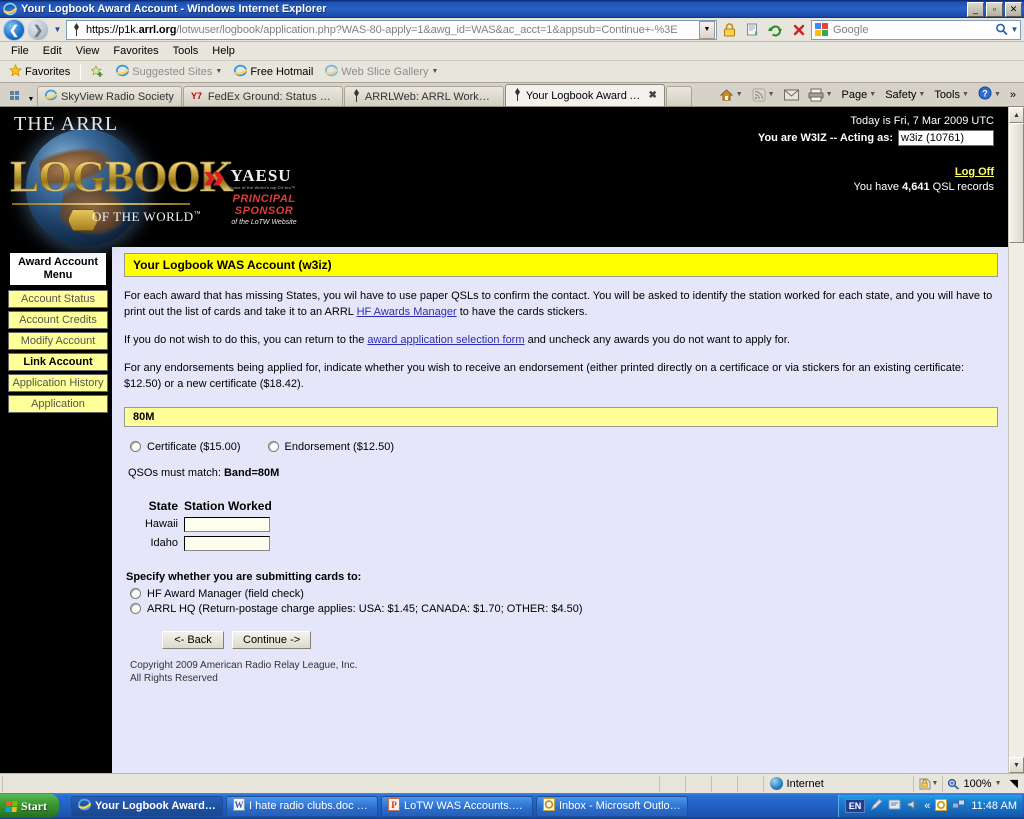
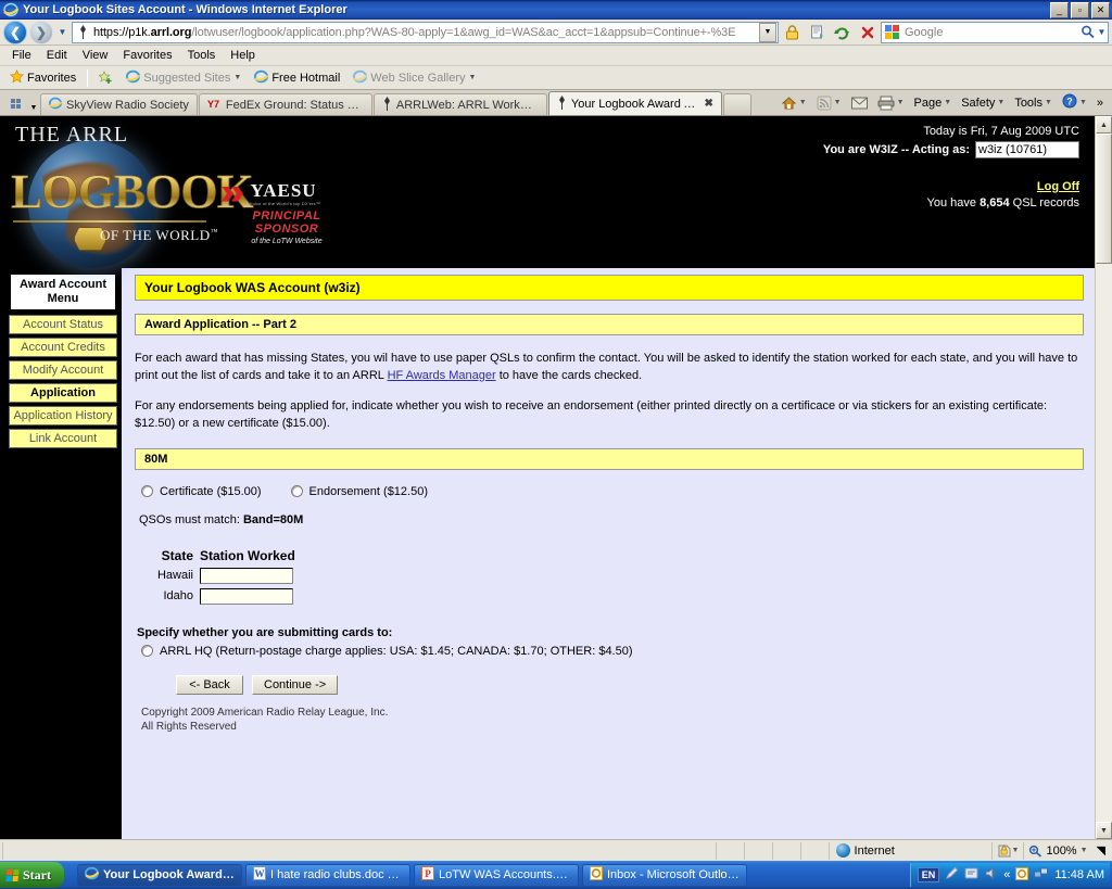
- Your Logbook Award Account - Windows Internet Explorer
+ Your Logbook Sites Account - Windows Internet Explorer
  _
  ▫
  ✕
  ❮
  ❯
  ▼
  https://p1k.arrl.org/lotwuser/logbook/application.php?WAS-80-apply=1&awg_id=WAS&ac_acct=1&appsub=Continue+-%3E
  Google
  ▼
  File
  Edit
  View
  Favorites
  Tools
  Help
  Favorites
  Suggested Sites
  Free Hotmail
  Web Slice Gallery
  SkyView Radio Society
  Y
  7
  FedEx Ground: Status of
  ARRLWeb: ARRL Worked
  Your Logbook Award Ac
  ✖
  Page
  Safety
  Tools
  ?
  »
  THE ARRL
  LOGBOOK
  OF THE WORLD™
  YAESU
  PRINCIPAL
  SPONSOR
- Today is Fri, 7 Mar 2009 UTC
+ Today is Fri, 7 Aug 2009 UTC
  You are W3IZ -- Acting as:
  w3iz (10761)
  Log Off
- You have 4,641 QSL records
+ You have 8,654 QSL records
  Award Account
  Menu
  Account Status
  Account Credits
  Modify Account
- Link Account
+ Application
  Application History
- Application
+ Link Account
  Your Logbook WAS Account (w3iz)
+ Award Application -- Part 2
- For each award that has missing States, you wil have to use paper QSLs to confirm the contact. You will be asked to identify the station worked for each state, and you will have to print out the list of cards and take it to an ARRL HF Awards Manager to have the cards stickers.
+ For each award that has missing States, you wil have to use paper QSLs to confirm the contact. You will be asked to identify the station worked for each state, and you will have to print out the list of cards and take it to an ARRL HF Awards Manager to have the cards checked.
- If you do not wish to do this, you can return to the award application selection form and uncheck any awards you do not want to apply for.
- For any endorsements being applied for, indicate whether you wish to receive an endorsement (either printed directly on a certificace or via stickers for an existing certificate: $12.50) or a new certificate ($18.42).
+ For any endorsements being applied for, indicate whether you wish to receive an endorsement (either printed directly on a certificace or via stickers for an existing certificate: $12.50) or a new certificate ($15.00).
  80M
  Certificate ($15.00)
  Endorsement ($12.50)
  QSOs must match: Band=80M
  State
  Station Worked
  Hawaii
  Idaho
  Specify whether you are submitting cards to:
- HF Award Manager (field check)
  ARRL HQ (Return-postage charge applies: USA: $1.45; CANADA: $1.70; OTHER: $4.50)
  <- Back
  Continue ->
  Copyright 2009 American Radio Relay League, Inc.
  All Rights Reserved
  Internet
  100%
  ◥
  Start
  Your Logbook Award ...
  W
  I hate radio clubs.doc - ...
  P
  LoTW WAS Accounts.ppt
  Inbox - Microsoft Outlook
  EN
  «
  11:48 AM
